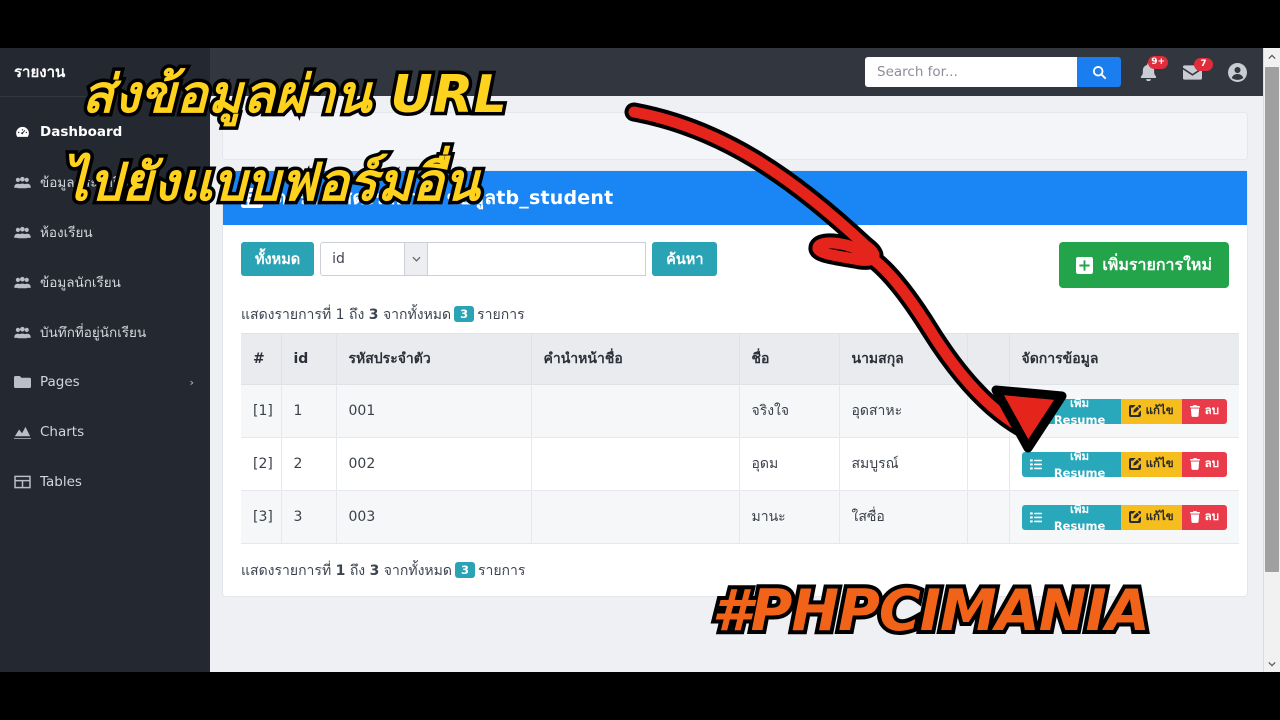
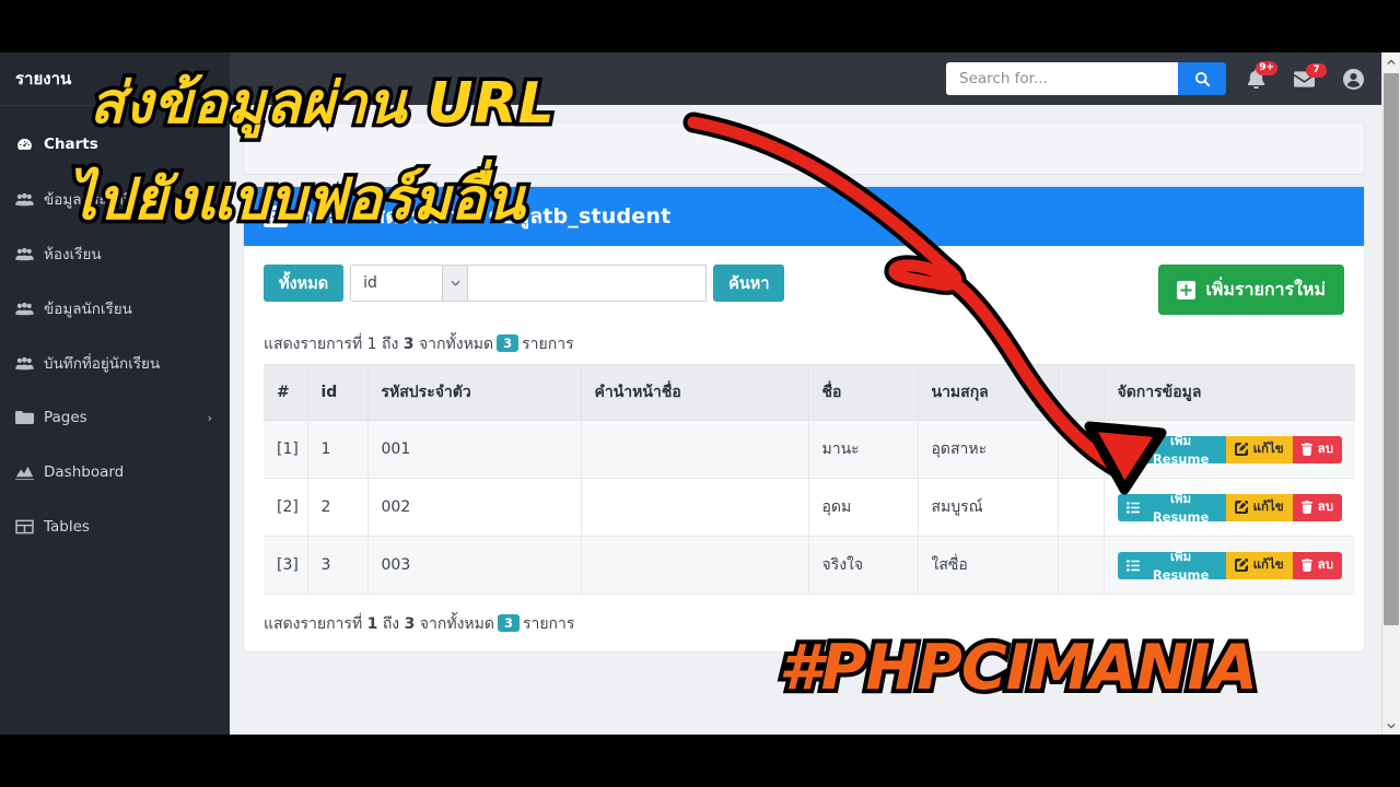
  รายงาน
- Dashboard
+ Charts
  ข้อมูลประจำปีการศึกษา
  ห้องเรียน
  ข้อมูลนักเรียน
  บันทึกที่อยู่นักเรียน
  Pages
  ›
- Charts
+ Dashboard
  Tables
  Search for...
  9+
  7
  ตารางแสดงรายการ ข้อมูลtb_student
  ทั้งหมด
  id
  ค้นหา
  เพิ่มรายการใหม่
  แสดงรายการที่ 1 ถึง 3 จากทั้งหมด 3 รายการ
  #	id	รหัสประจำตัว	คำนำหน้าชื่อ	ชื่อ	นามสกุล		จัดการข้อมูล
- [1]	1	001		จริงใจ	อุดสาหะ		เพิ่ม Resume แก้ไข ลบ
+ [1]	1	001		มานะ	อุดสาหะ		เพิ่ม Resume แก้ไข ลบ
  [2]	2	002		อุดม	สมบูรณ์		เพิ่ม Resume แก้ไข ลบ
- [3]	3	003		มานะ	ใสซื่อ		เพิ่ม Resume แก้ไข ลบ
+ [3]	3	003		จริงใจ	ใสซื่อ		เพิ่ม Resume แก้ไข ลบ
  แสดงรายการที่ 1 ถึง 3 จากทั้งหมด 3 รายการ
  ส่งข้อมูลผ่าน URL
  ไปยังแบบฟอร์มอื่น
  #PHPCIMANIA
